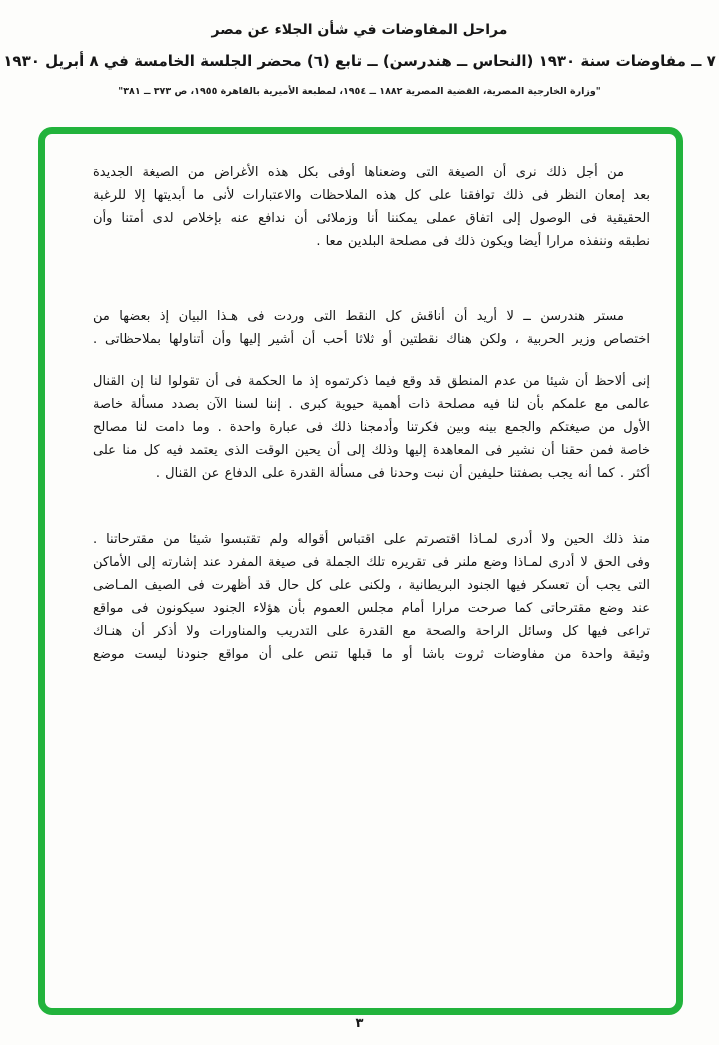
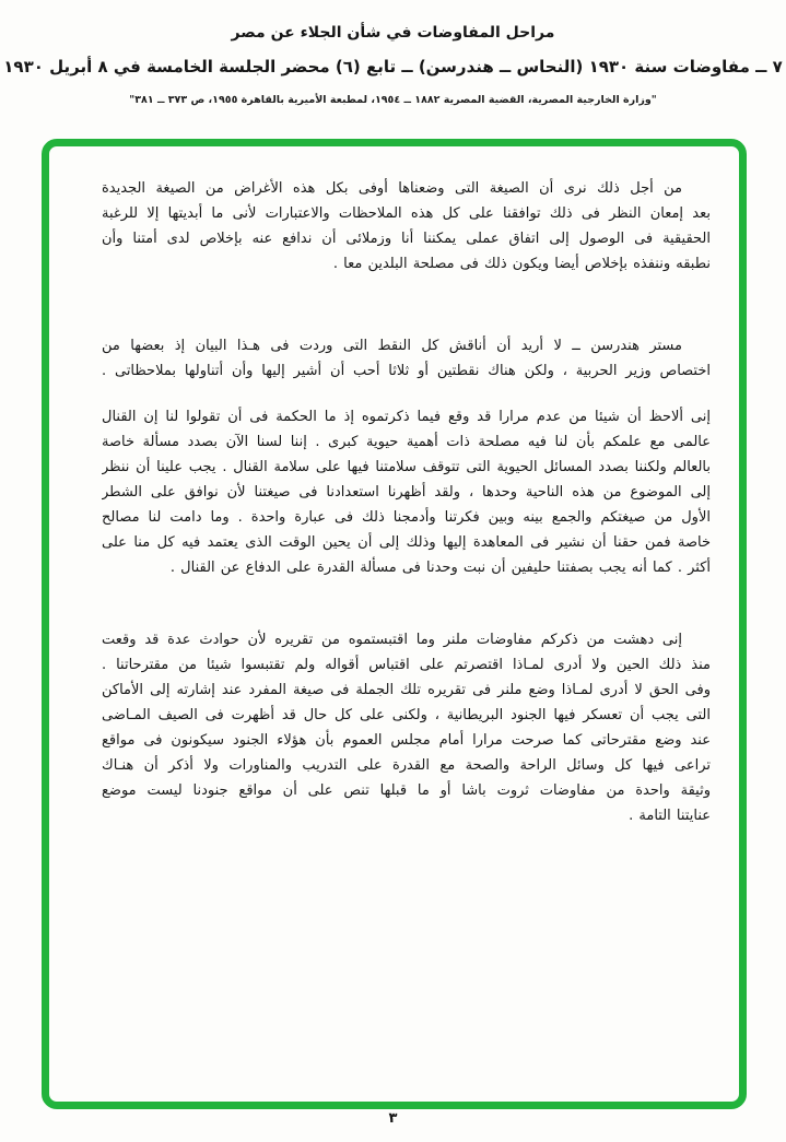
  مراحل المفاوضات في شأن الجلاء عن مصر
  ٧ ــ مفاوضات سنة ١٩٣٠ (النحاس ــ هندرسن) ــ تابع (٦) محضر الجلسة الخامسة في ٨ أبريل ١٩٣٠
  "وزارة الخارجية المصرية، القضية المصرية ١٨٨٢ ــ ١٩٥٤، لمطبعة الأميرية بالقاهرة ١٩٥٥، ص ٣٧٣ ــ ٣٨١"
  من أجل ذلك نرى أن الصيغة التى وضعناها أوفى بكل هذه الأغراض من الصيغة الجديدة
  بعد إمعان النظر فى ذلك توافقنا على كل هذه الملاحظات والاعتبارات لأنى ما أبديتها إلا للرغبة
  الحقيقية فى الوصول إلى اتفاق عملى يمكننا أنا وزملائى أن ندافع عنه بإخلاص لدى أمتنا وأن
- نطبقه وننفذه مرارا أيضا ويكون ذلك فى مصلحة البلدين معا .
+ نطبقه وننفذه بإخلاص أيضا ويكون ذلك فى مصلحة البلدين معا .
  مستر هندرسن ــ لا أريد أن أناقش كل النقط التى وردت فى هـذا البيان إذ بعضها من
  اختصاص وزير الحربية ، ولكن هناك نقطتين أو ثلاثا أحب أن أشير إليها وأن أتناولها بملاحظاتى .
- إنى ألاحظ أن شيئا من عدم المنطق قد وقع فيما ذكرتموه إذ ما الحكمة فى أن تقولوا لنا إن القنال
+ إنى ألاحظ أن شيئا من عدم مرارا قد وقع فيما ذكرتموه إذ ما الحكمة فى أن تقولوا لنا إن القنال
  عالمى مع علمكم بأن لنا فيه مصلحة ذات أهمية حيوية كبرى . إننا لسنا الآن بصدد مسألة خاصة
+ بالعالم ولكننا بصدد المسائل الحيوية التى تتوقف سلامتنا فيها على سلامة القنال . يجب علينا أن ننظر
+ إلى الموضوع من هذه الناحية وحدها ، ولقد أظهرنا استعدادنا فى صيغتنا لأن نوافق على الشطر
  الأول من صيغتكم والجمع بينه وبين فكرتنا وأدمجنا ذلك فى عبارة واحدة . وما دامت لنا مصالح
  خاصة فمن حقنا أن نشير فى المعاهدة إليها وذلك إلى أن يحين الوقت الذى يعتمد فيه كل منا على
  أكثر . كما أنه يجب بصفتنا حليفين أن نبت وحدنا فى مسألة القدرة على الدفاع عن القنال .
+ إنى دهشت من ذكركم مفاوضات ملنر وما اقتبستموه من تقريره لأن حوادث عدة قد وقعت
  منذ ذلك الحين ولا أدرى لمـاذا اقتصرتم على اقتباس أقواله ولم تقتبسوا شيئا من مقترحاتنا .
  وفى الحق لا أدرى لمـاذا وضع ملنر فى تقريره تلك الجملة فى صيغة المفرد عند إشارته إلى الأماكن
  التى يجب أن تعسكر فيها الجنود البريطانية ، ولكنى على كل حال قد أظهرت فى الصيف المـاضى
  عند وضع مقترحاتى كما صرحت مرارا أمام مجلس العموم بأن هؤلاء الجنود سيكونون فى مواقع
  تراعى فيها كل وسائل الراحة والصحة مع القدرة على التدريب والمناورات ولا أذكر أن هنـاك
  وثيقة واحدة من مفاوضات ثروت باشا أو ما قبلها تنص على أن مواقع جنودنا ليست موضع
+ عنايتنا التامة .
  ٣
